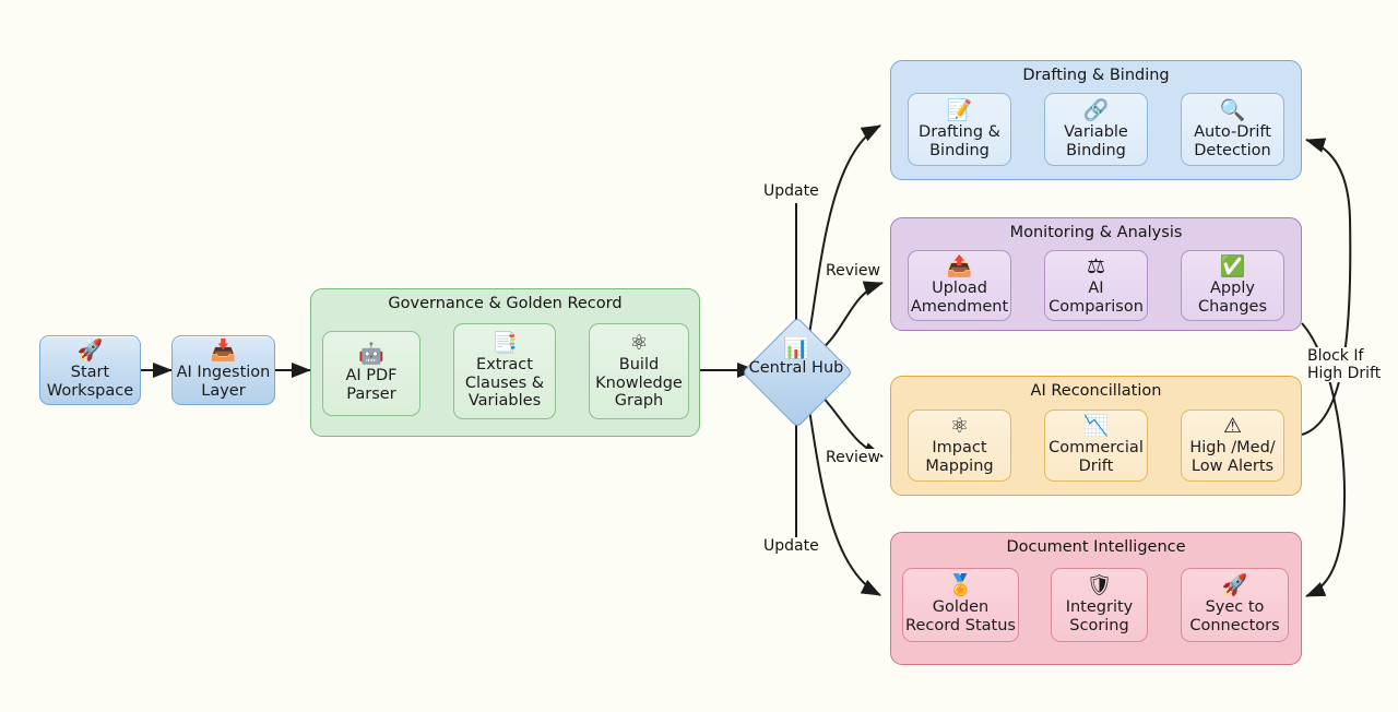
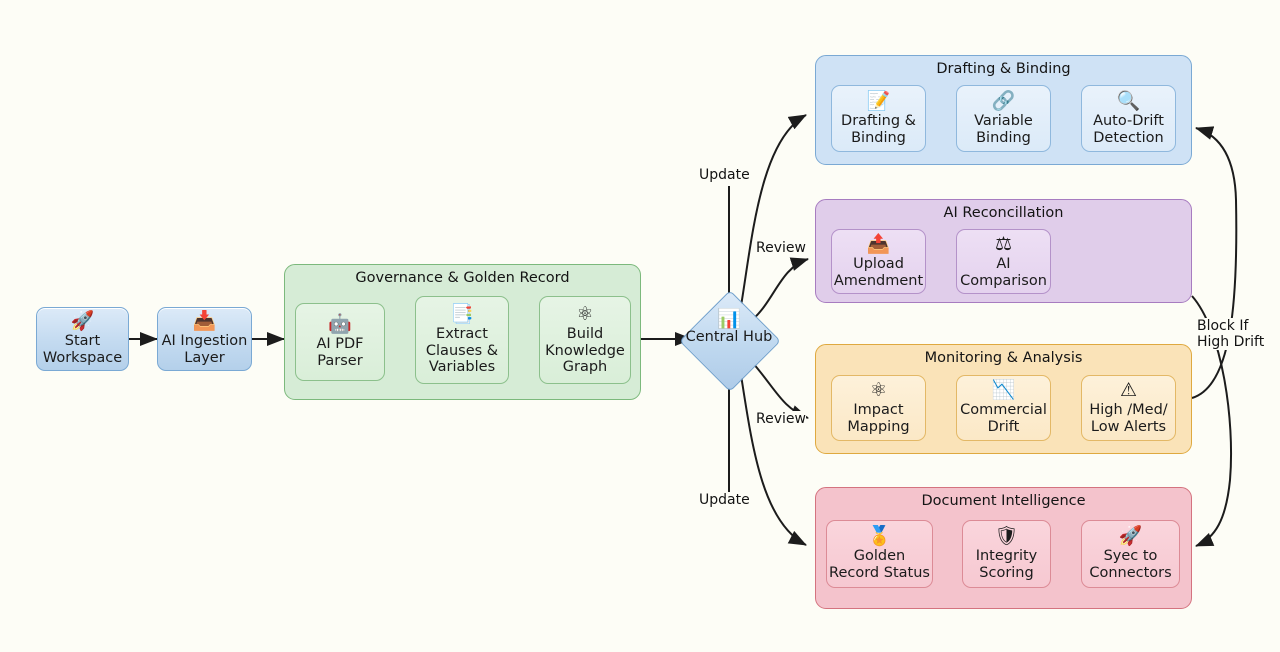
  🚀
  Start
  Workspace
  📥
  AI Ingestion
  Layer
  Governance & Golden Record
  🤖
  AI PDF
  Parser
  📑
  Extract
  Clauses &
  Variables
  ⚛
  Build
  Knowledge
  Graph
  📊
  Central Hub
  Drafting & Binding
  📝
  Drafting &
  Binding
  🔗
  Variable
  Binding
  🔍
  Auto-Drift
  Detection
- Monitoring & Analysis
+ AI Reconcillation
  📤
  Upload
  Amendment
  ⚖
  AI
  Comparison
- ✅
- Apply
- Changes
- AI Reconcillation
+ Monitoring & Analysis
  ⚛
  Impact
  Mapping
  📉
  Commercial
  Drift
  ⚠
  High /Med/
  Low Alerts
  Document Intelligence
  🏅
  Golden
  Record Status
  🛡
  Integrity
  Scoring
  🚀
  Syec to
  Connectors
  Update
  Review
  Review
  Update
  Block If
  High Drift
